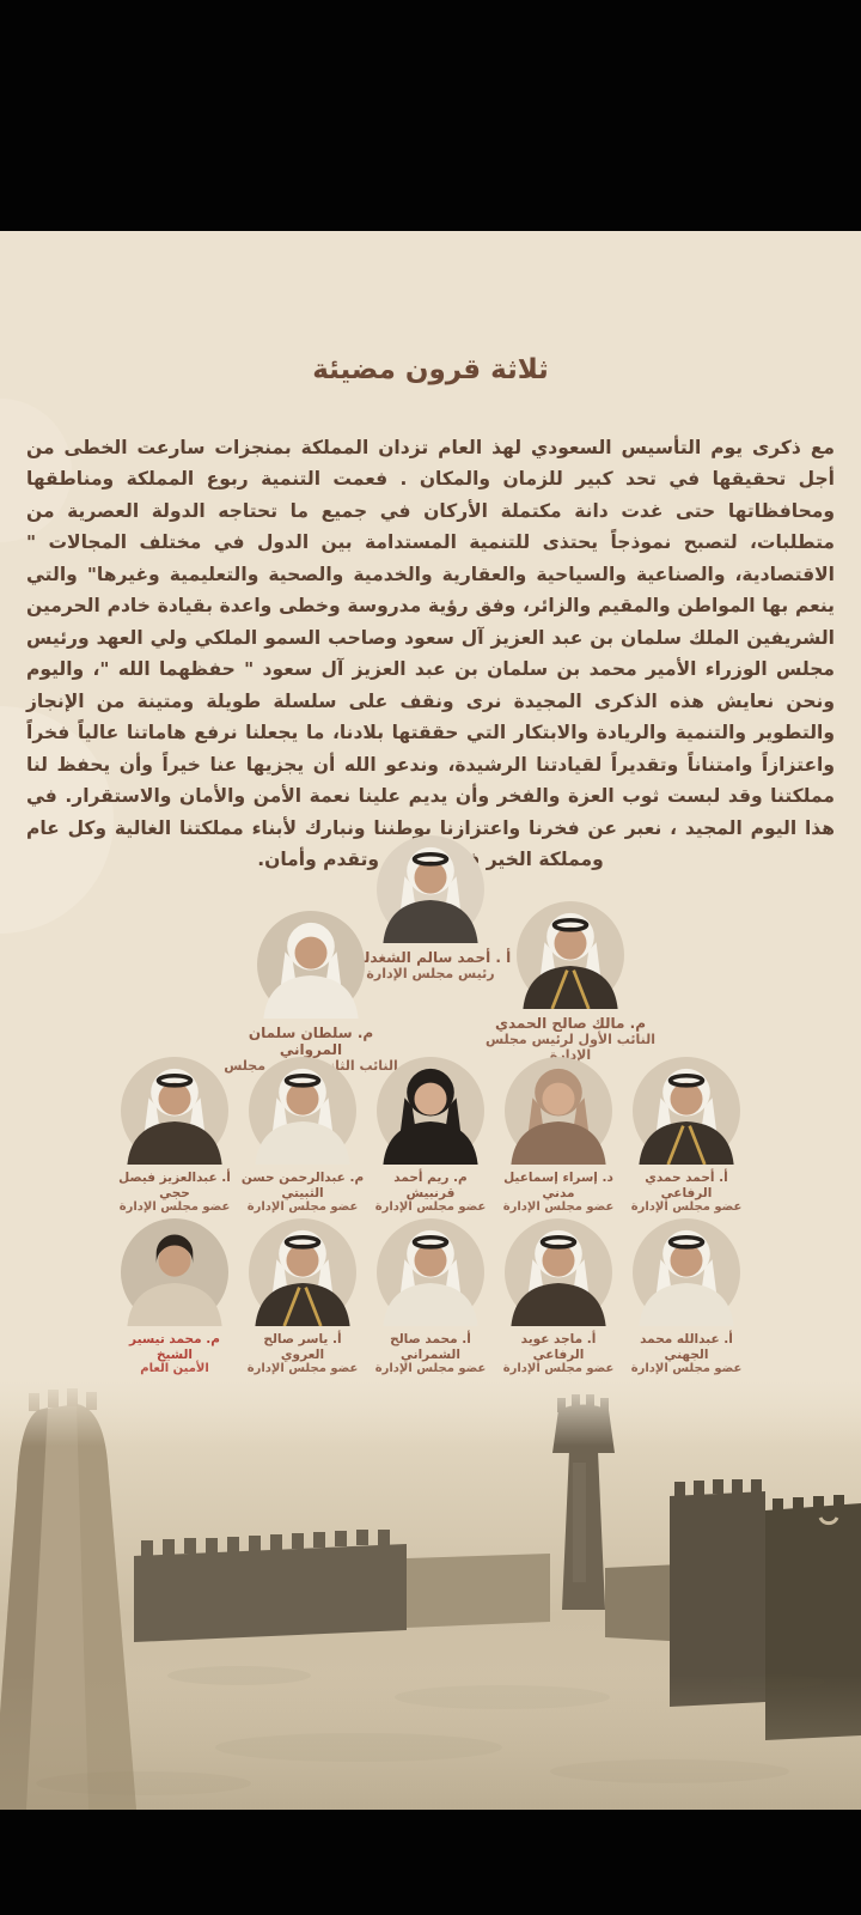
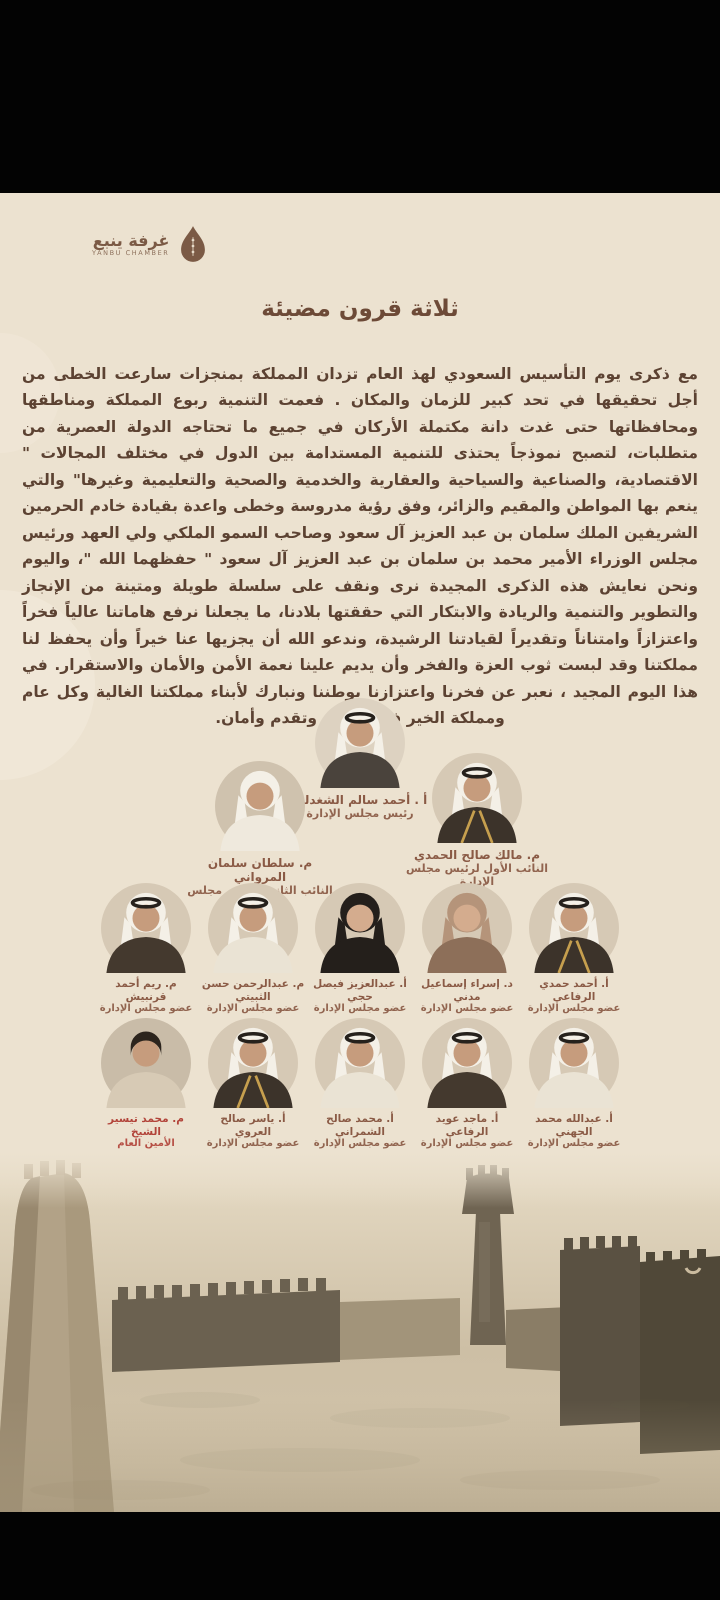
+ غرفة ينبع
+ YANBU CHAMBER
  ثلاثة قرون مضيئة
  مع ذكرى يوم التأسيس السعودي لهذ العام تزدان المملكة بمنجزات سارعت الخطى من أجل تحقيقها في تحد كبير للزمان والمكان . فعمت التنمية ربوع المملكة ومناطقها ومحافظاتها حتى غدت دانة مكتملة الأركان في جميع ما تحتاجه الدولة العصرية من متطلبات، لتصبح نموذجاً يحتذى للتنمية المستدامة بين الدول في مختلف المجالات " الاقتصادية، والصناعية والسياحية والعقارية والخدمية والصحية والتعليمية وغيرها" والتي ينعم بها المواطن والمقيم والزائر، وفق رؤية مدروسة وخطى واعدة بقيادة خادم الحرمين الشريفين الملك سلمان بن عبد العزيز آل سعود وصاحب السمو الملكي ولي العهد ورئيس مجلس الوزراء الأمير محمد بن سلمان بن عبد العزيز آل سعود " حفظهما الله "، واليوم ونحن نعايش هذه الذكرى المجيدة نرى ونقف على سلسلة طويلة ومتينة من الإنجاز والتطوير والتنمية والريادة والابتكار التي حققتها بلادنا، ما يجعلنا نرفع هاماتنا عالياً فخراً واعتزازاً وامتناناً وتقديراً لقيادتنا الرشيدة، وندعو الله أن يجزيها عنا خيراً وأن يحفظ لنا مملكتنا وقد لبست ثوب العزة والفخر وأن يديم علينا نعمة الأمن والأمان والاستقرار. في هذا اليوم المجيد ، نعبر عن فخرنا واعتزازنا بوطننا ونبارك لأبناء مملكتنا الغالية وكل عام ومملكة الخير وتقدم وأمان.
  أ . أحمد سالم الشغدل
  رئيس مجلس الإدارة
  م. سلطان سلمان المرواني
  م. مالك صالح الحمدي
  النائب الأول لرئيس مجلس الإدارة
  أ. أحمد حمدي الرفاعي
  عضو مجلس الإدارة
  د. إسراء إسماعيل مدني
  عضو مجلس الإدارة
- م. ريم أحمد قرنبيش
+ أ. عبدالعزيز فيصل حجي
  عضو مجلس الإدارة
  م. عبدالرحمن حسن الثبيتي
  عضو مجلس الإدارة
- أ. عبدالعزيز فيصل حجي
+ م. ريم أحمد قرنبيش
  عضو مجلس الإدارة
  أ. عبدالله محمد الجهني
  عضو مجلس الإدارة
  أ. ماجد عويد الرفاعي
  عضو مجلس الإدارة
  أ. محمد صالح الشمراني
  عضو مجلس الإدارة
  أ. ياسر صالح العروي
  عضو مجلس الإدارة
  م. محمد تيسير الشيخ
  الأمين العام
